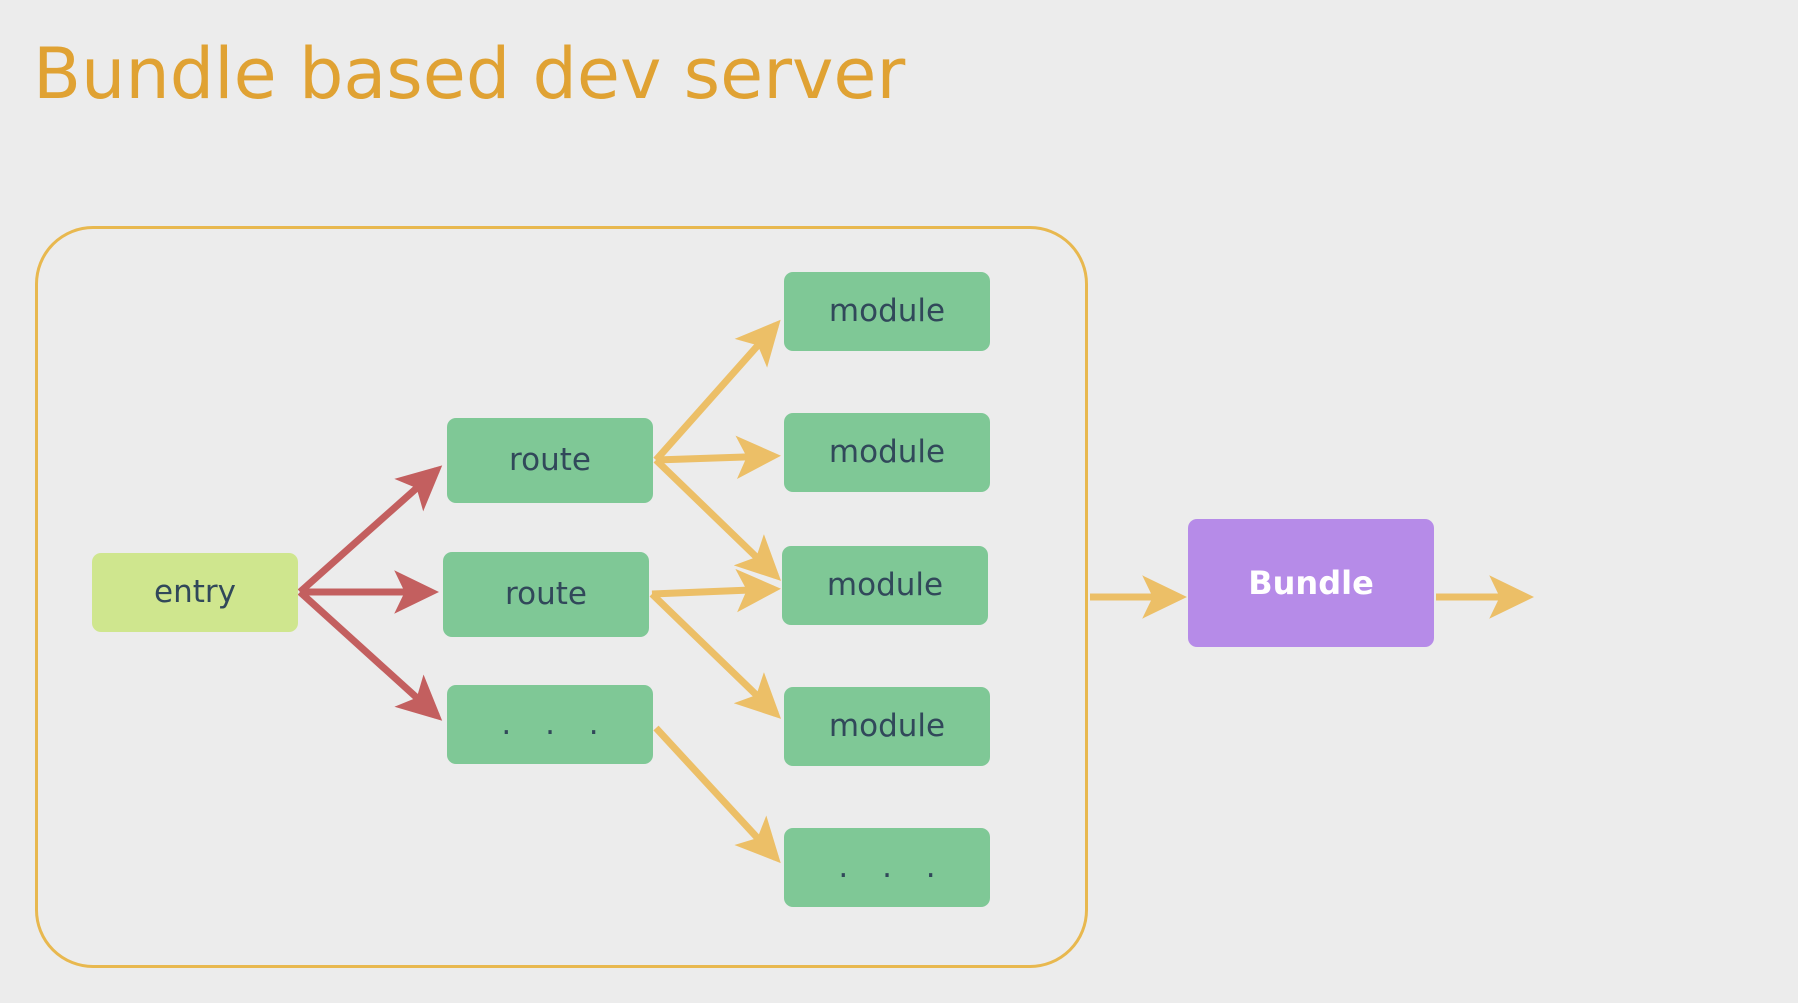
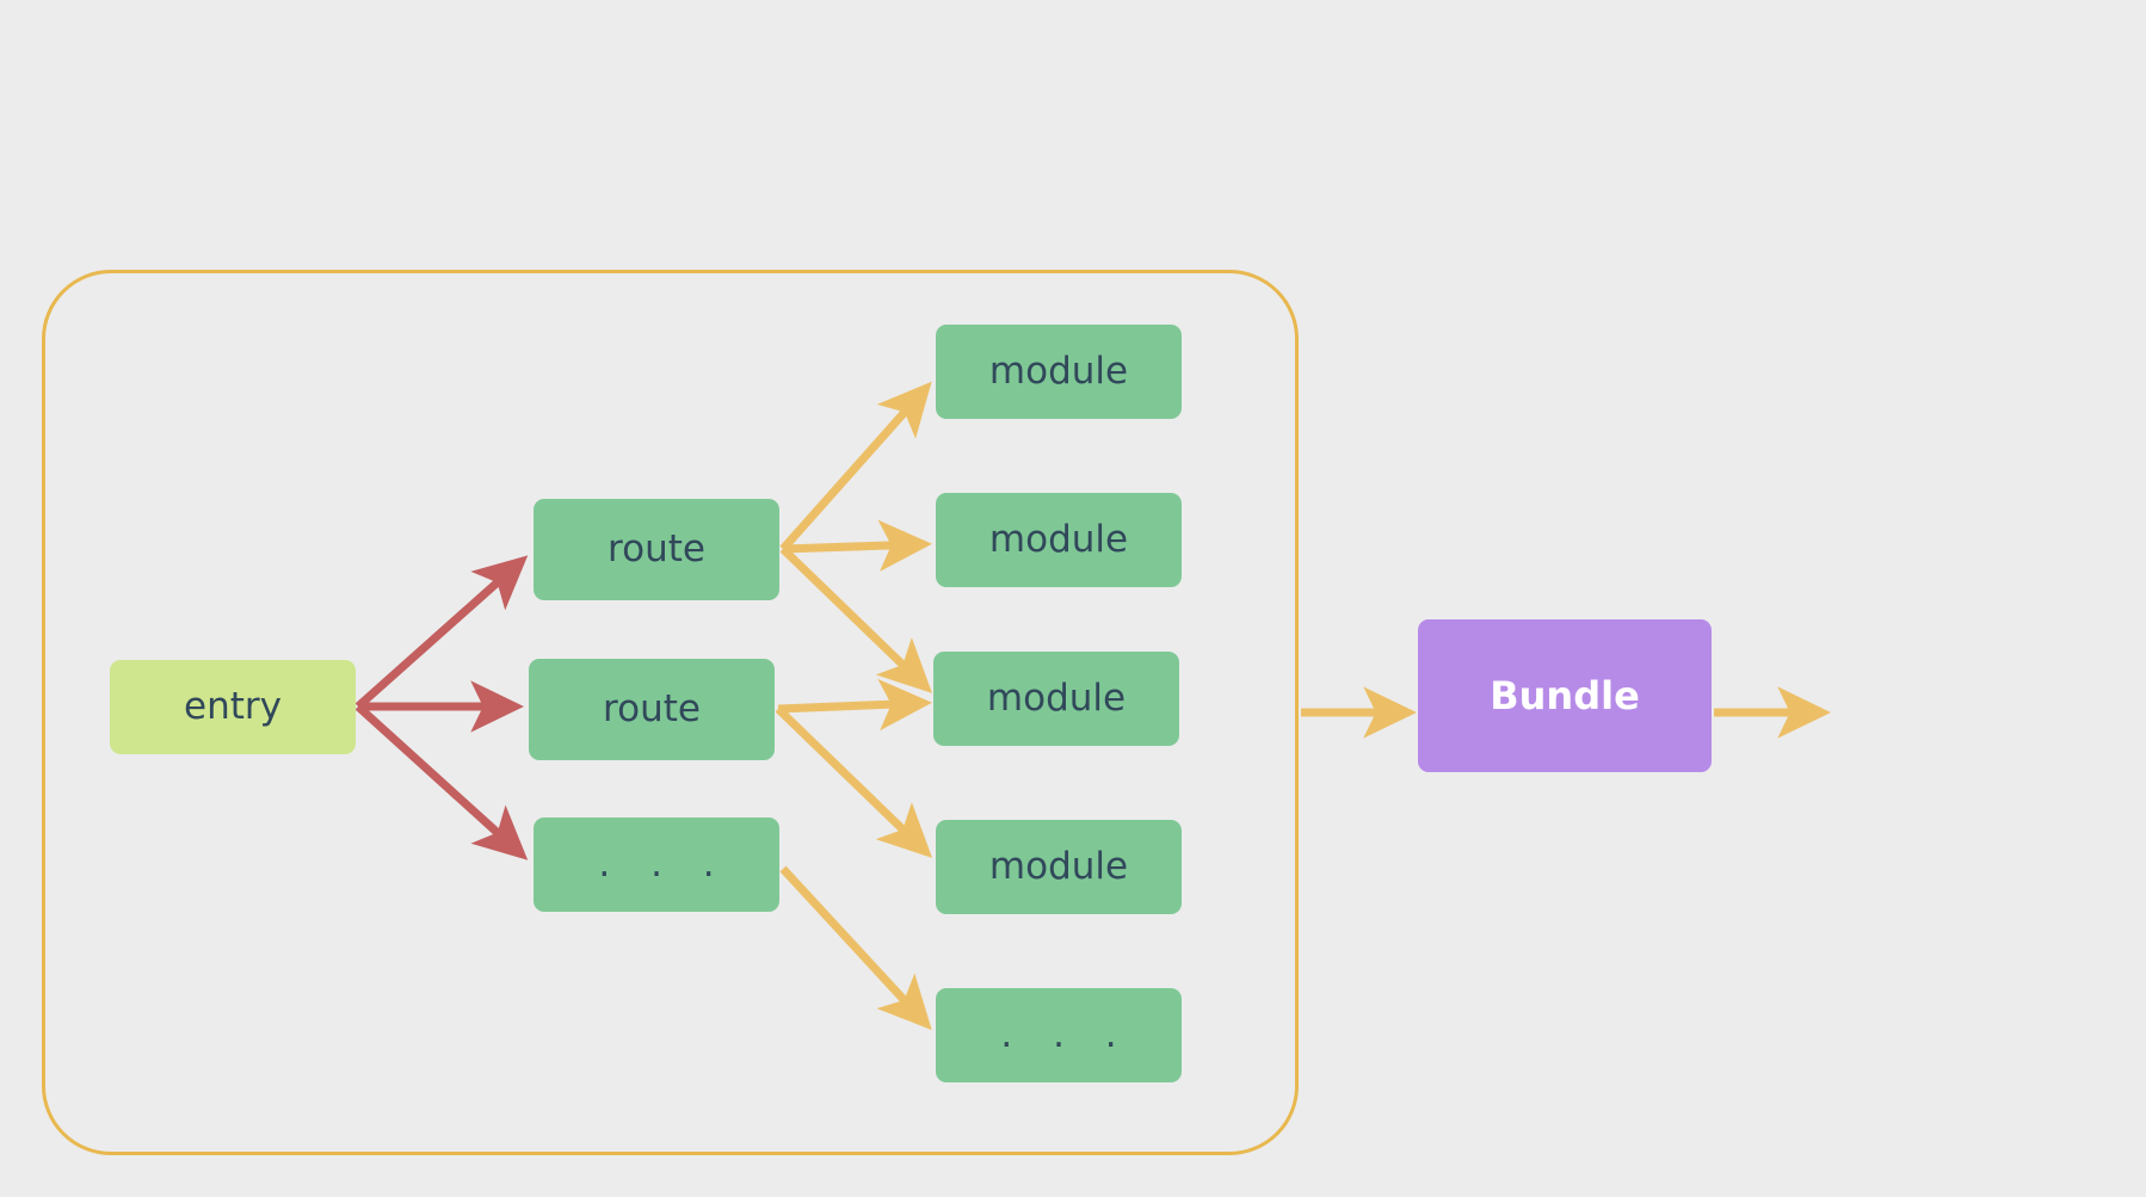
- Bundle based dev server
  entry
  route
  route
  . . .
  module
  module
  module
  module
  . . .
  Bundle
